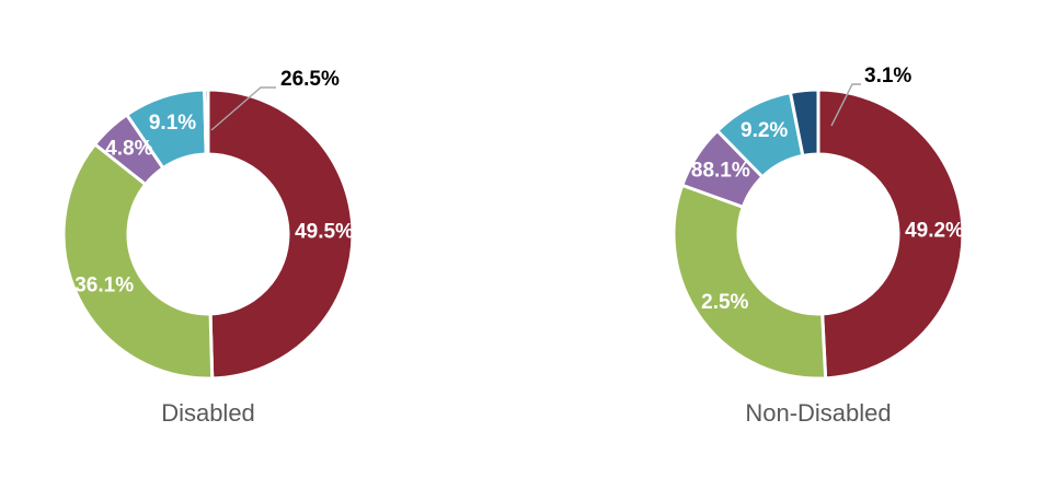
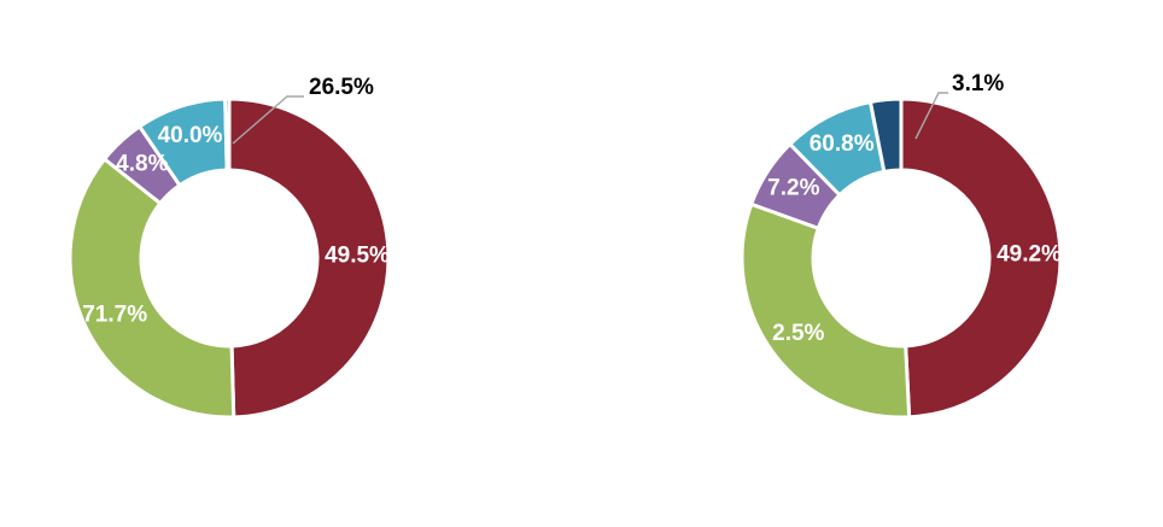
  49.5%
- 36.1%
+ 71.7%
  4.8%
- 9.1%
+ 40.0%
  26.5%
- Disabled
  49.2%
  2.5%
- 88.1%
+ 7.2%
- 9.2%
+ 60.8%
  3.1%
- Non-Disabled
